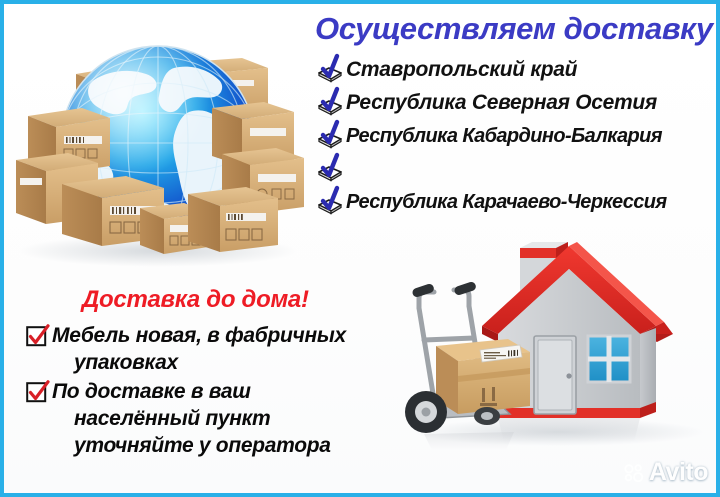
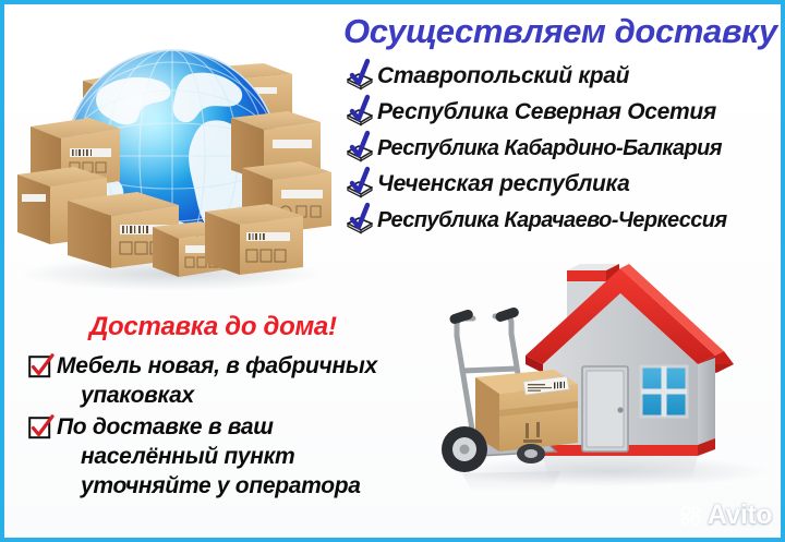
  Осуществляем доставку
  Ставропольский край
  Республика Северная Осетия
  Республика Кабардино-Балкария
+ Чеченская республика
  Республика Карачаево-Черкессия
  Доставка до дома!
  Мебель новая, в фабричных
  упаковках
  По доставке в ваш
  населённый пункт
  уточняйте у оператора
  Avito
